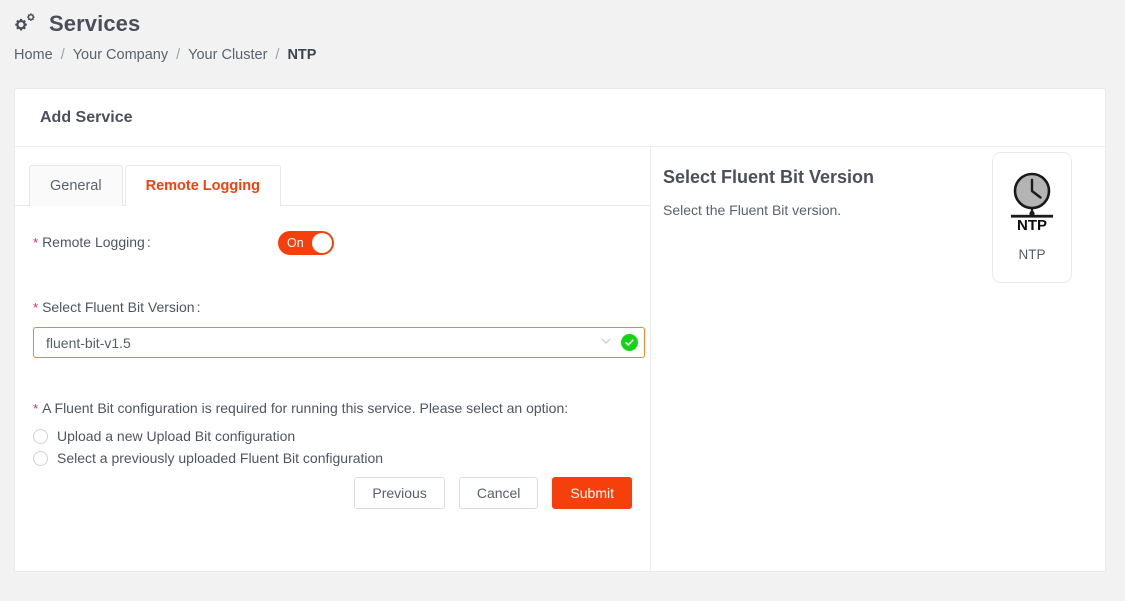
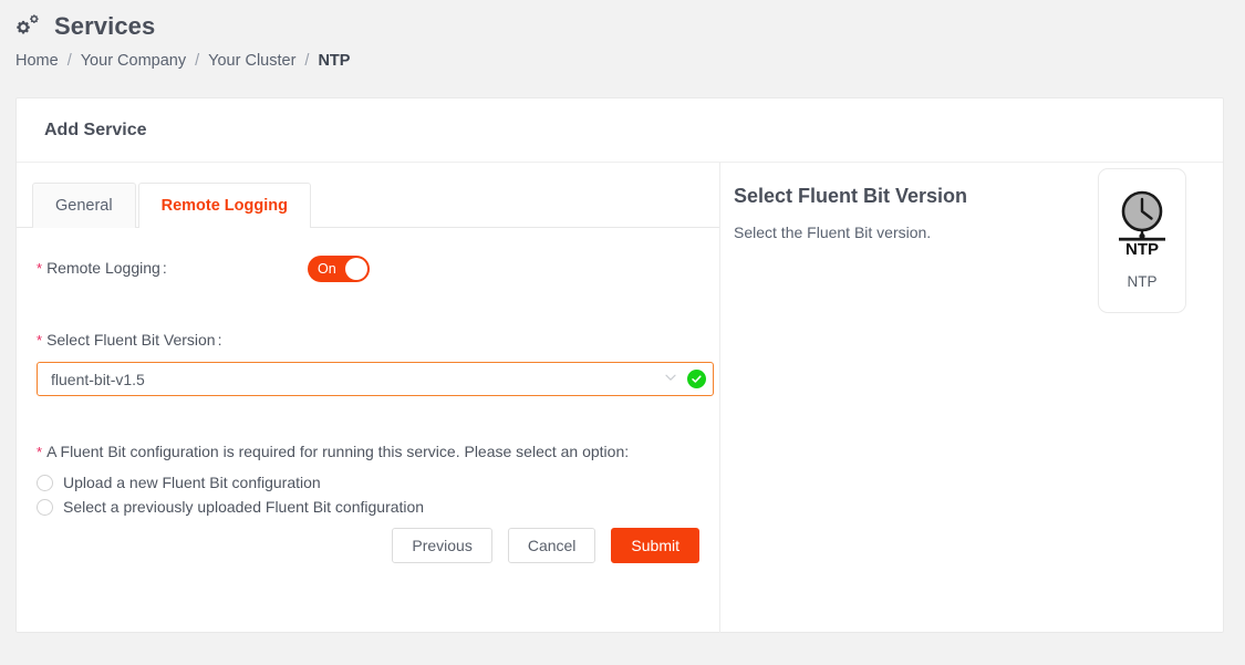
  Services
  Home
  /
  Your Company
  /
  Your Cluster
  /
  NTP
  Add Service
  General
  Remote Logging
  * Remote Logging :
  On
  * Select Fluent Bit Version :
  fluent-bit-v1.5
  * A Fluent Bit configuration is required for running this service. Please select an option:
- Upload a new Upload Bit configuration
+ Upload a new Fluent Bit configuration
  Select a previously uploaded Fluent Bit configuration
  Previous
  Cancel
  Submit
  Select Fluent Bit Version
  Select the Fluent Bit version.
  NTP
  NTP
